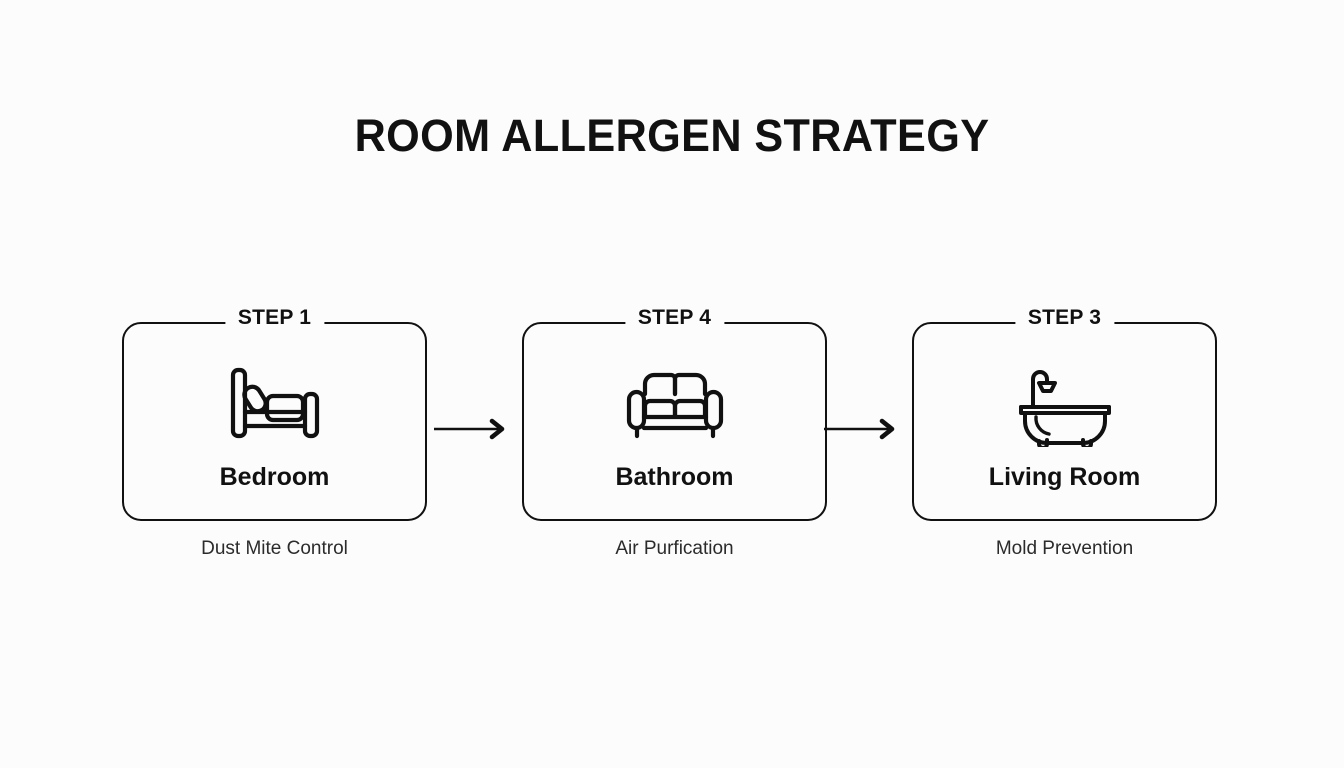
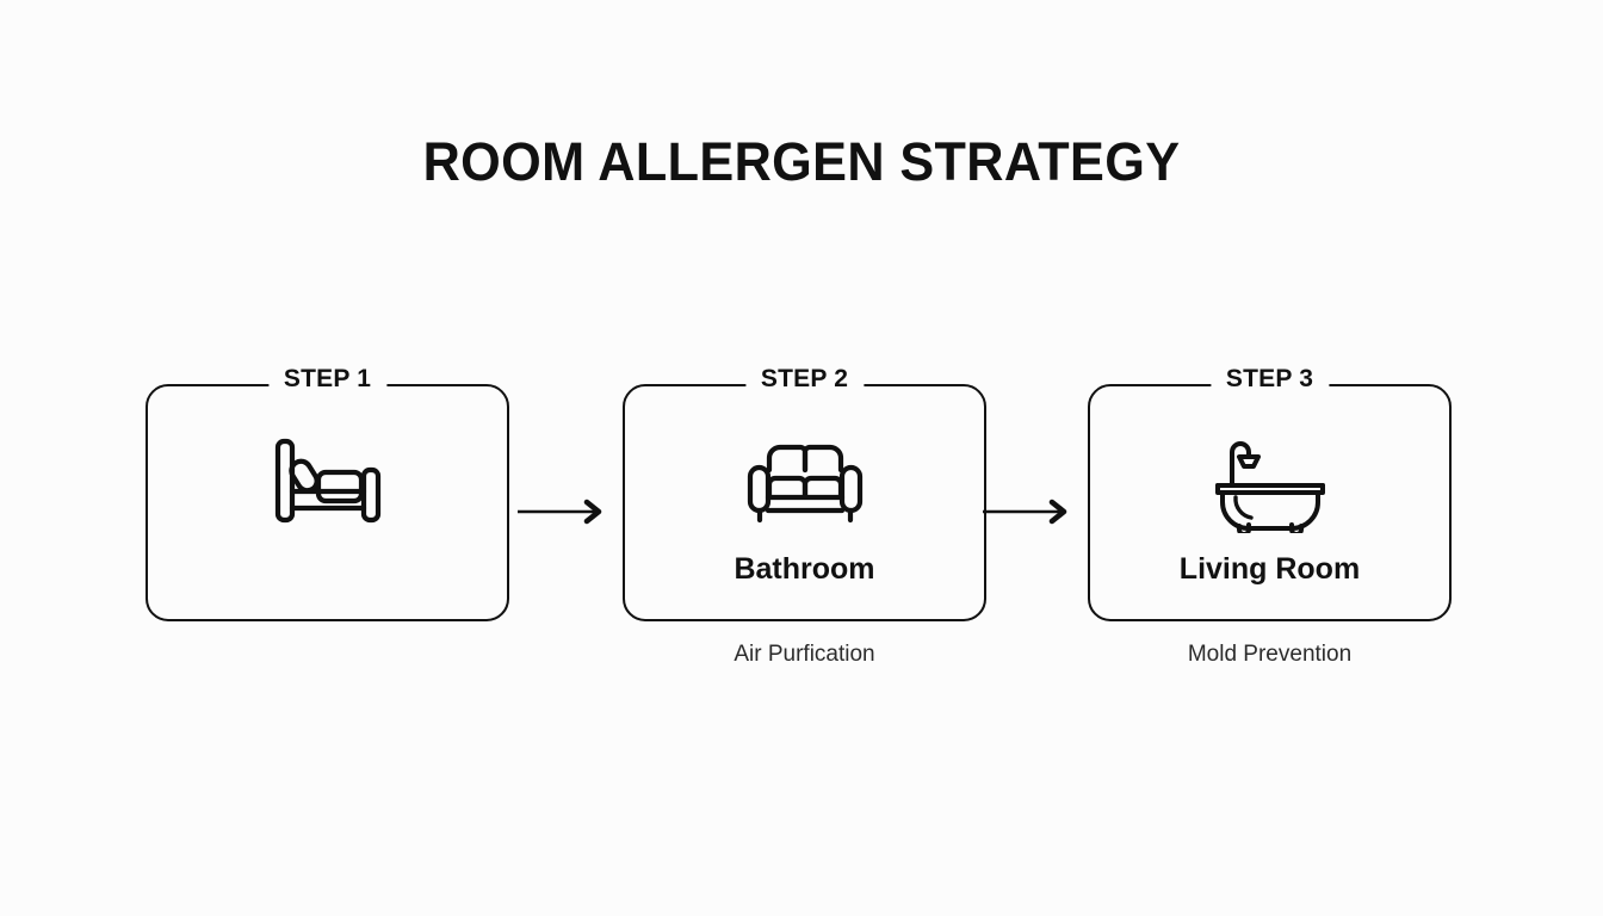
  ROOM ALLERGEN STRATEGY
  STEP 1
- Bedroom
- Dust Mite Control
- STEP 4
+ STEP 2
  Bathroom
  Air Purfication
  STEP 3
  Living Room
  Mold Prevention
